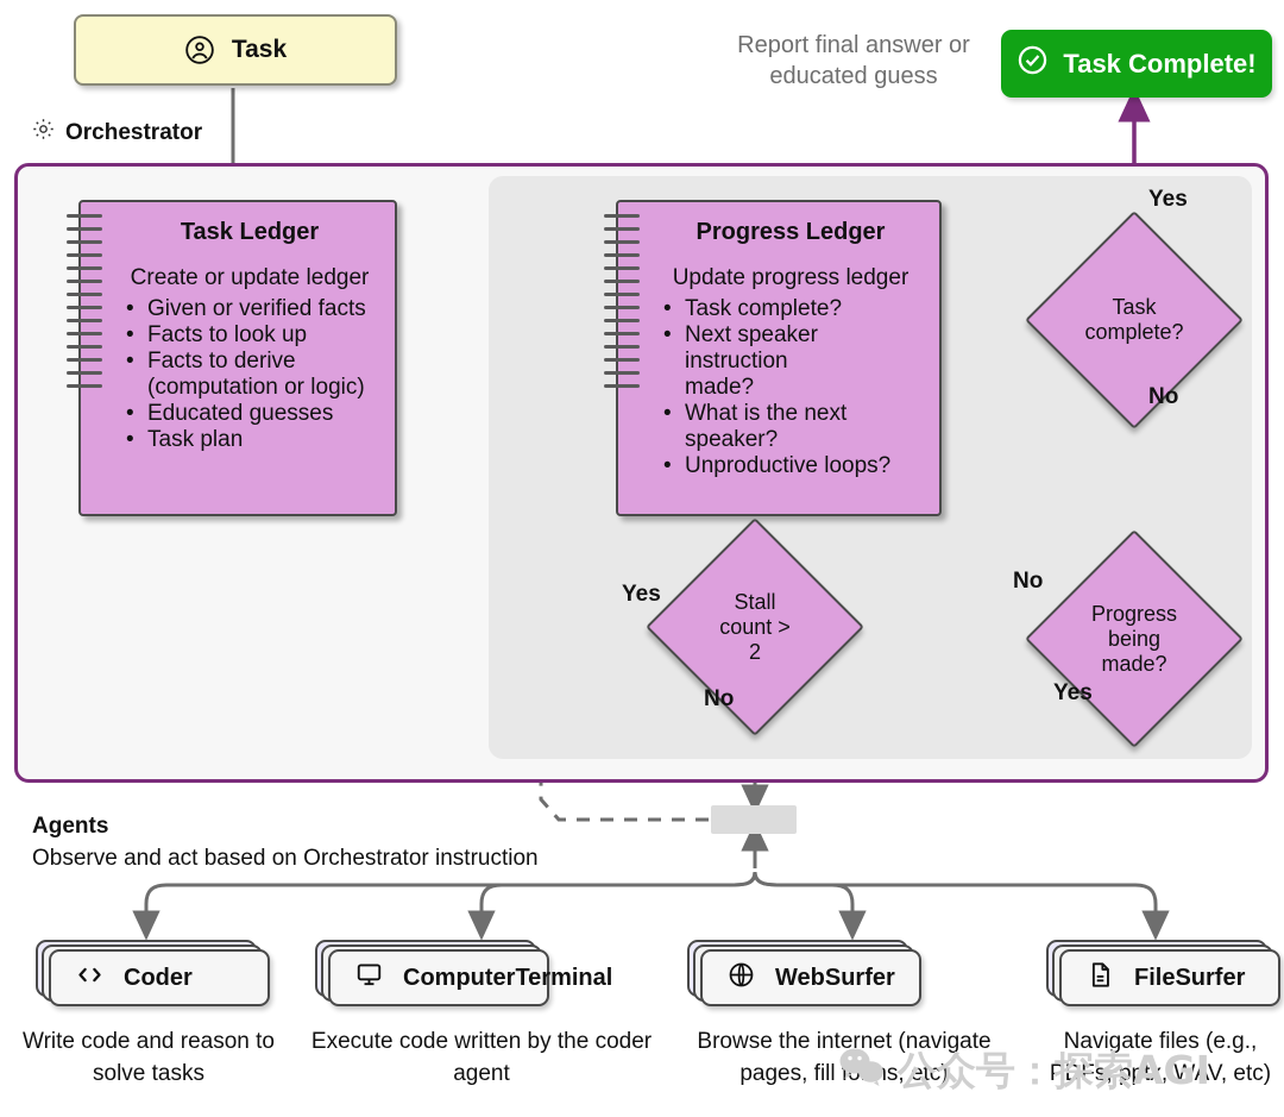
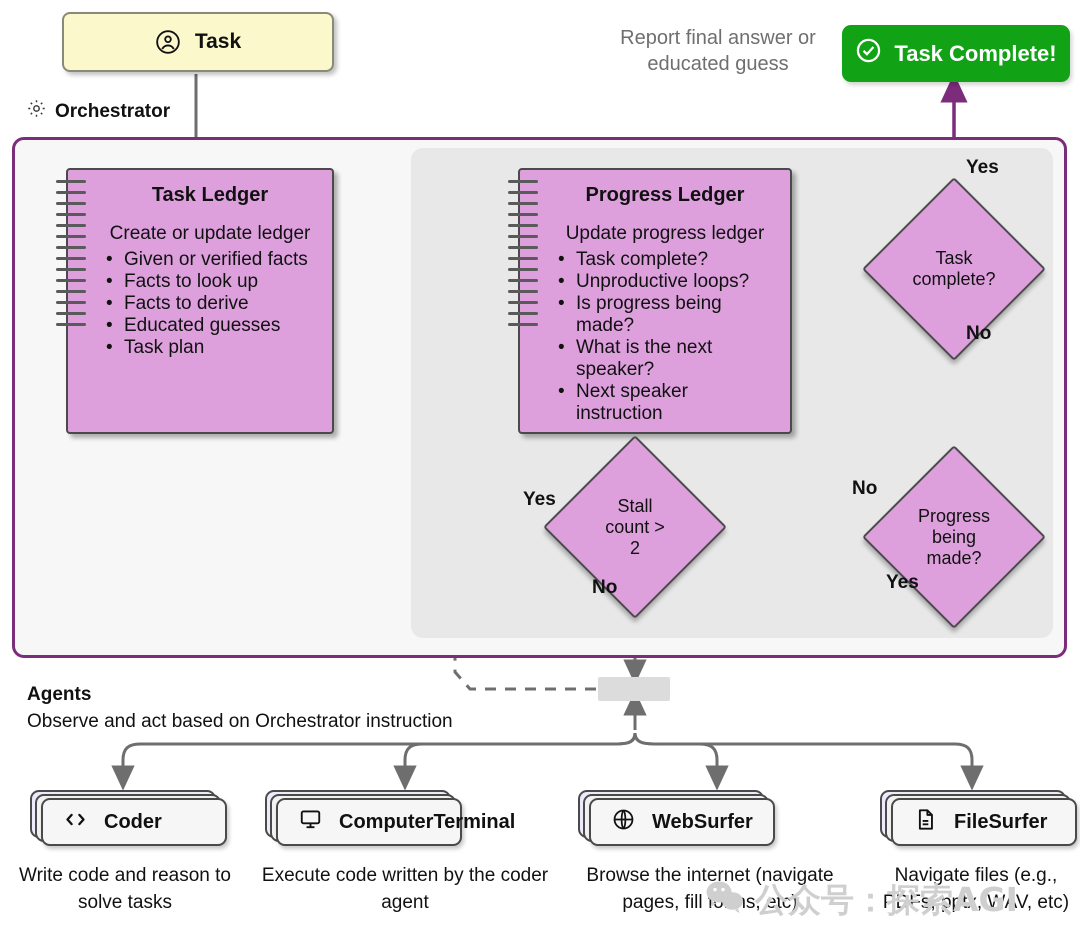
  Task
  Report final answer or educated guess
  Task Complete!
  Orchestrator
  Task Ledger
  Create or update ledger
  Given or verified facts
  Facts to look up
  Facts to derive
- (computation or logic)
  Educated guesses
  Task plan
  Progress Ledger
  Update progress ledger
  Task complete?
- Next speaker instruction
+ Unproductive loops?
+ Is progress being
  made?
  What is the next
  speaker?
- Unproductive loops?
+ Next speaker instruction
  Task
  complete?
  Progress
  being
  made?
  Stall
  count >
  2
  Yes
  No
  No
  Yes
  Yes
  No
  Agents
  Observe and act based on Orchestrator instruction
  Coder
  ComputerTerminal
  WebSurfer
  FileSurfer
  Write code and reason to solve tasks
  Execute code written by the coder agent
  Browse the internet (navigate pages, fill fos, etc)
  Navigate files (e.g., PDFs, pptx, WAV, etc)
  公众号：探索AGI
